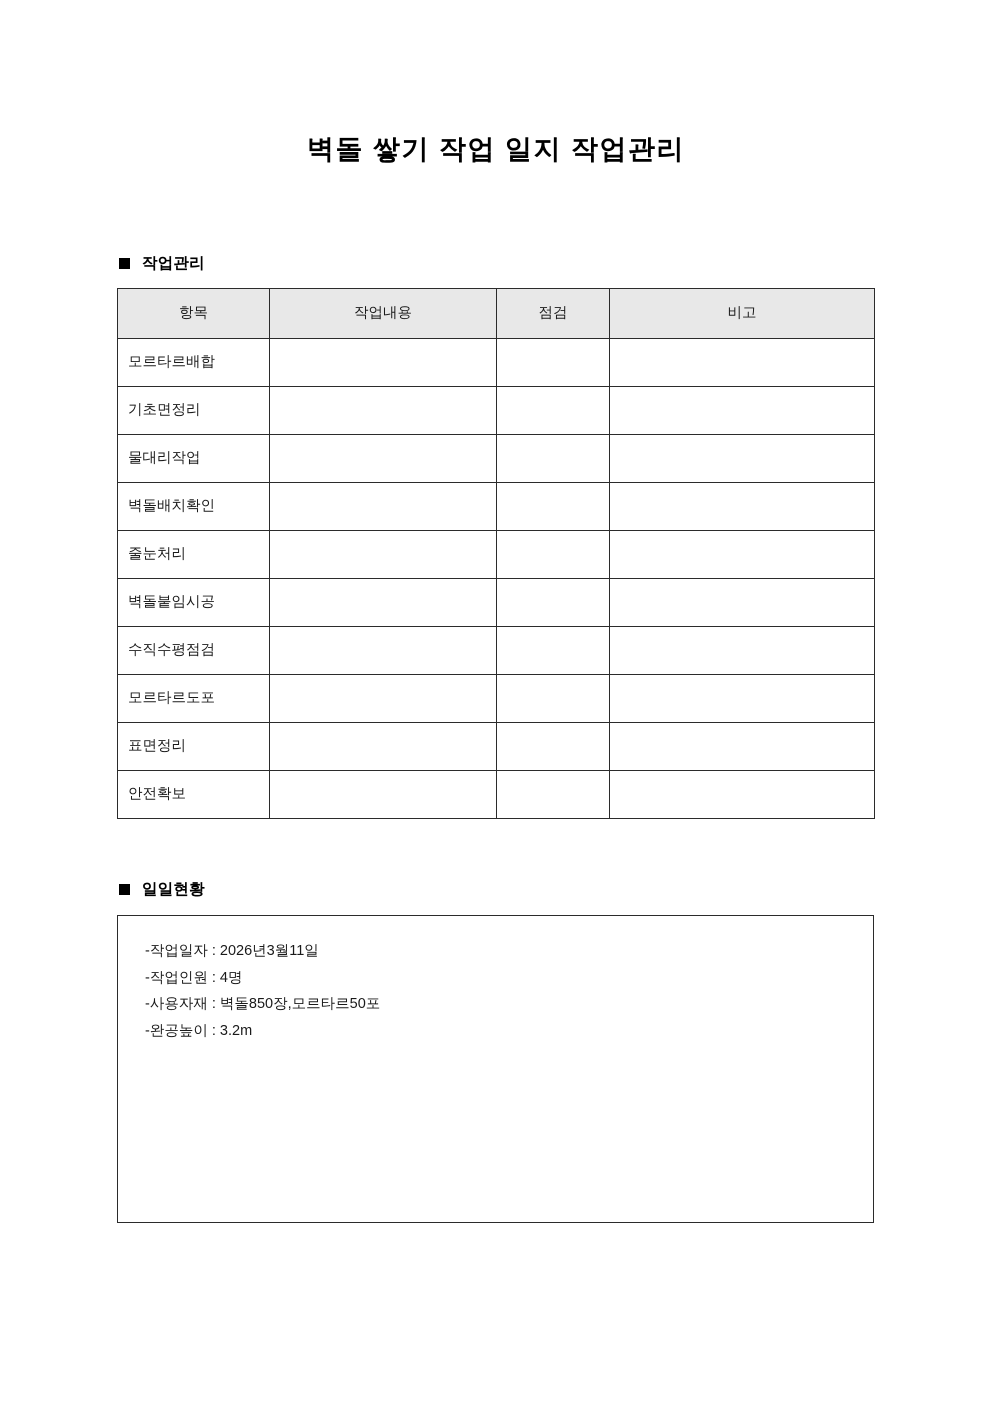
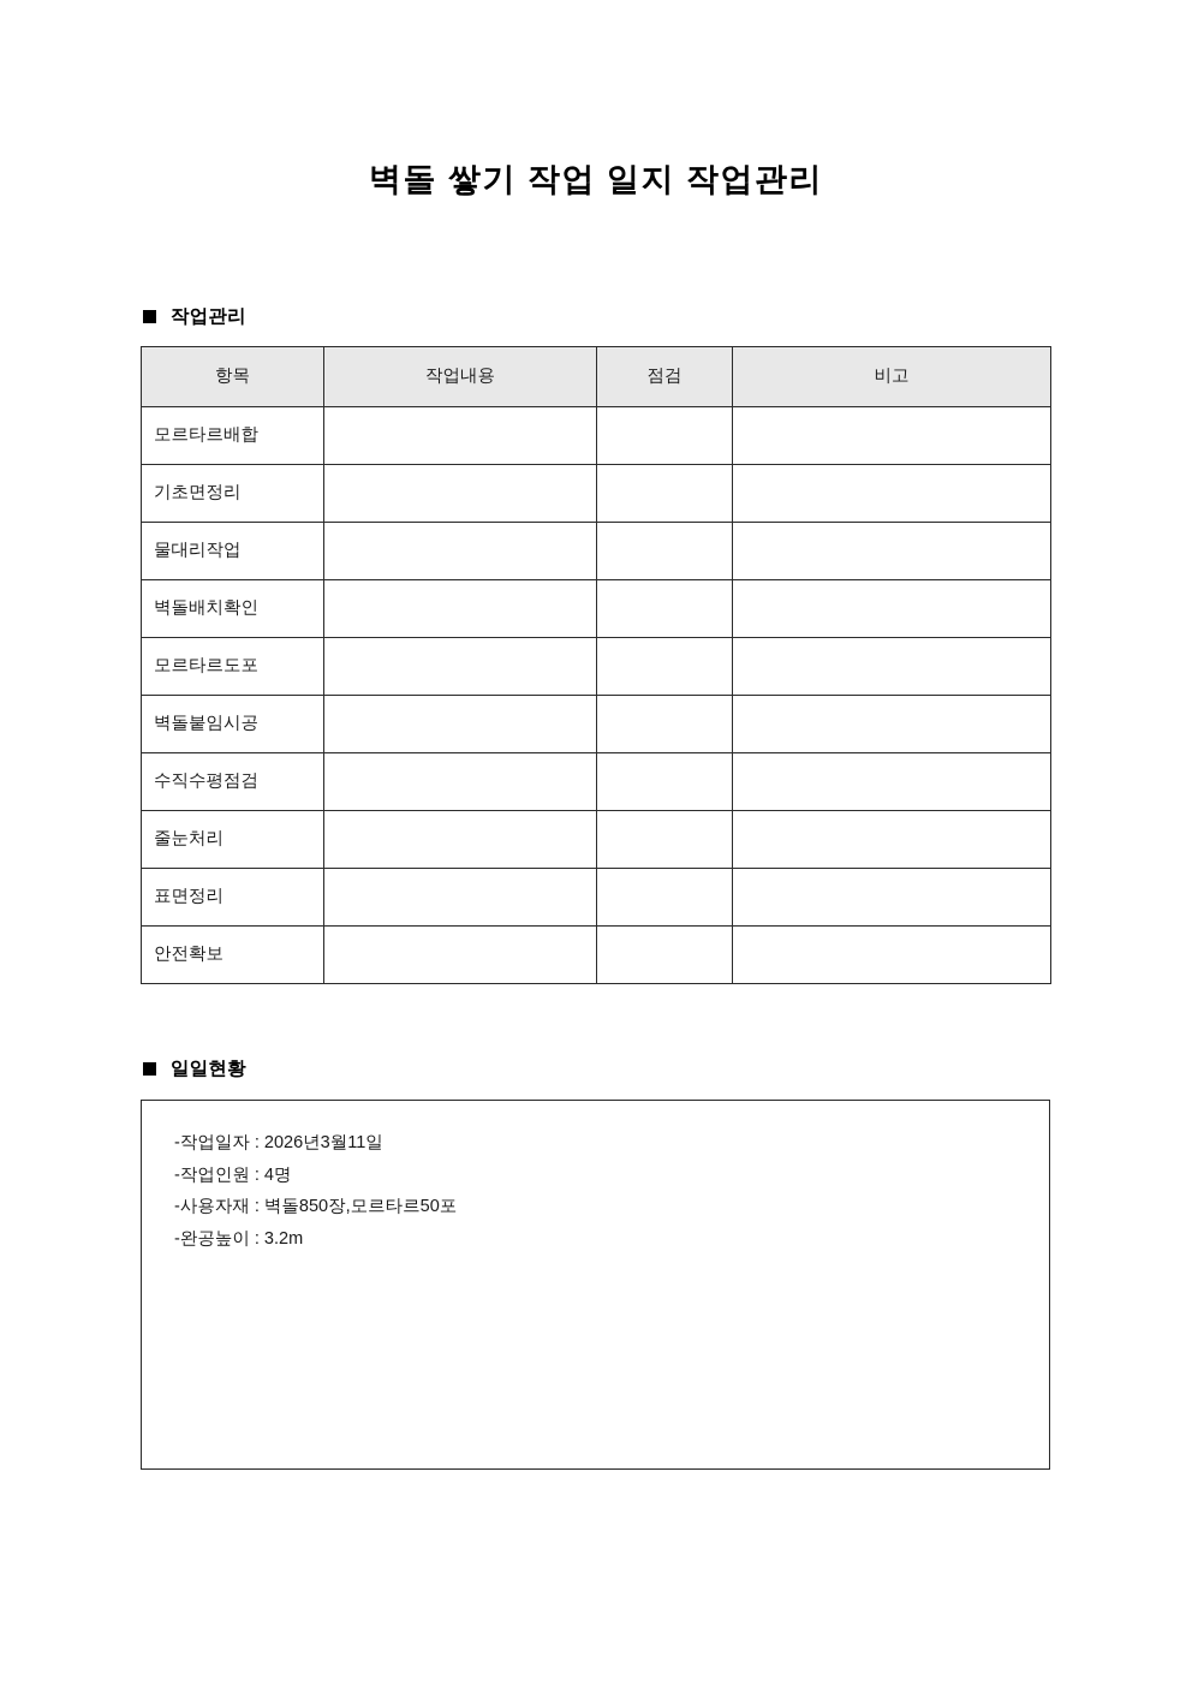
  벽돌 쌓기 작업 일지 작업관리
  작업관리
  항목	작업내용	점검	비고
  모르타르배합
  기초면정리
  물대리작업
  벽돌배치확인
- 줄눈처리
+ 모르타르도포
  벽돌붙임시공
  수직수평점검
- 모르타르도포
+ 줄눈처리
  표면정리
  안전확보
  일일현황
  -작업일자 : 2026년3월11일
  -작업인원 : 4명
  -사용자재 : 벽돌850장,모르타르50포
  -완공높이 : 3.2m
